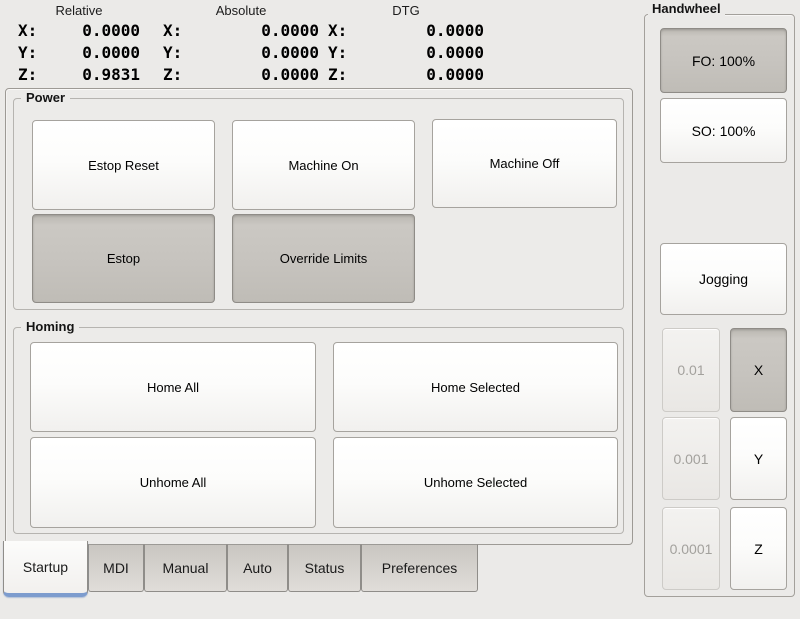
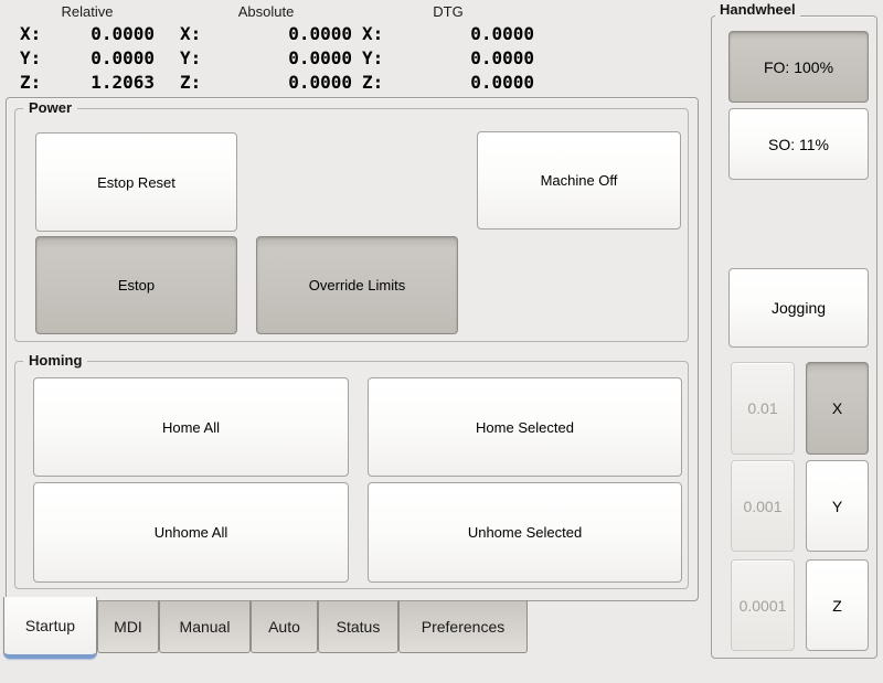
  Relative
  X:
  0.0000
  Y:
  0.0000
  Z:
- 0.9831
+ 1.2063
  Absolute
  X:
  0.0000
  Y:
  0.0000
  Z:
  0.0000
  DTG
  X:
  0.0000
  Y:
  0.0000
  Z:
  0.0000
  Power
  Estop Reset
- Machine On
  Machine Off
  Estop
  Override Limits
  Homing
  Home All
  Home Selected
  Unhome All
  Unhome Selected
  Startup
  MDI
  Manual
  Auto
  Status
  Preferences
  Handwheel
  FO: 100%
- SO: 100%
+ SO: 11%
  Jogging
  0.01
  X
  0.001
  Y
  0.0001
  Z
